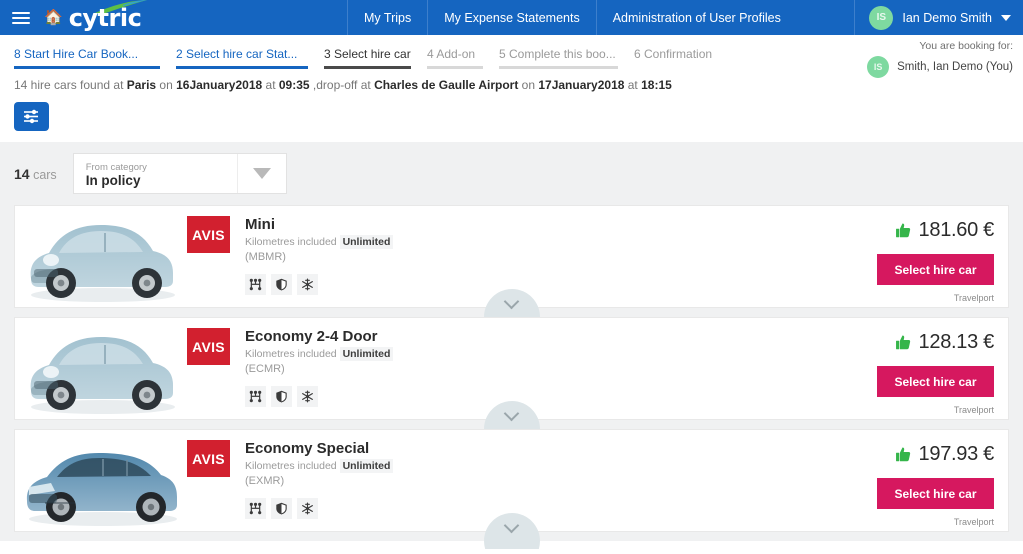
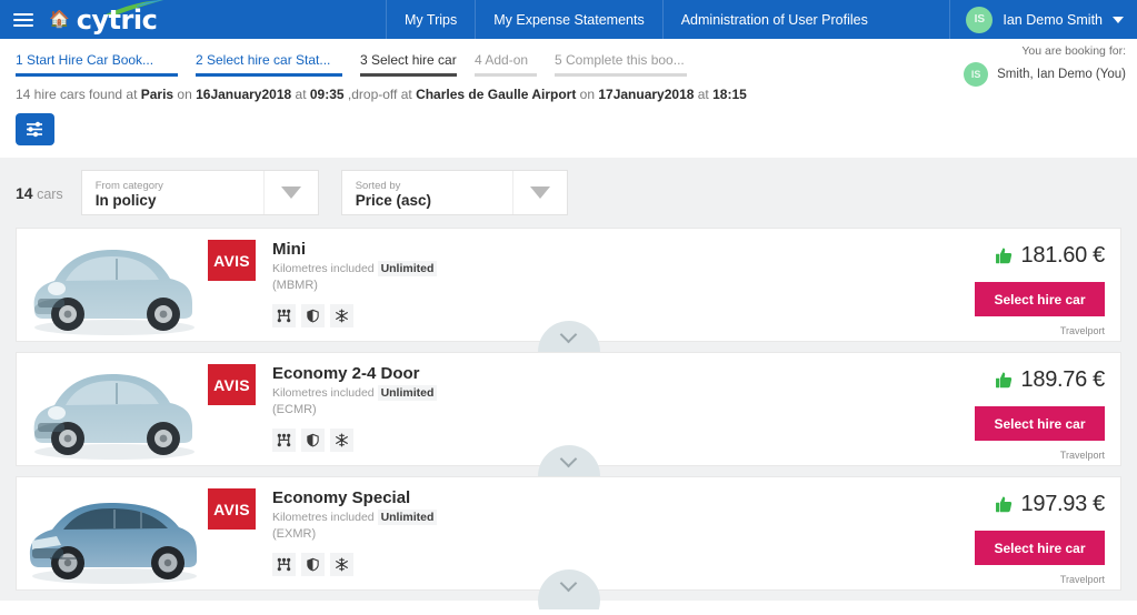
  🏠
  cytric
  My Trips
  My Expense Statements
  Administration of User Profiles
  IS
  Ian Demo Smith
  You are booking for:
  IS
  Smith, Ian Demo (You)
- 8 Start Hire Car Book...
+ 1 Start Hire Car Book...
  2 Select hire car Stat...
  3 Select hire car
  4 Add-on
  5 Complete this boo...
- 6 Confirmation
  14 hire cars found at Paris on 16January2018 at 09:35 ,drop-off at Charles de Gaulle Airport on 17January2018 at 18:15
  14 cars
  From category
  In policy
+ Sorted by
+ Price (asc)
  AVIS
  Mini
  Kilometres included Unlimited
  (MBMR)
  181.60 €
  Select hire car
  Travelport
  AVIS
  Economy 2-4 Door
  Kilometres included Unlimited
  (ECMR)
- 128.13 €
+ 189.76 €
  Select hire car
  Travelport
  AVIS
  Economy Special
  Kilometres included Unlimited
  (EXMR)
  197.93 €
  Select hire car
  Travelport
